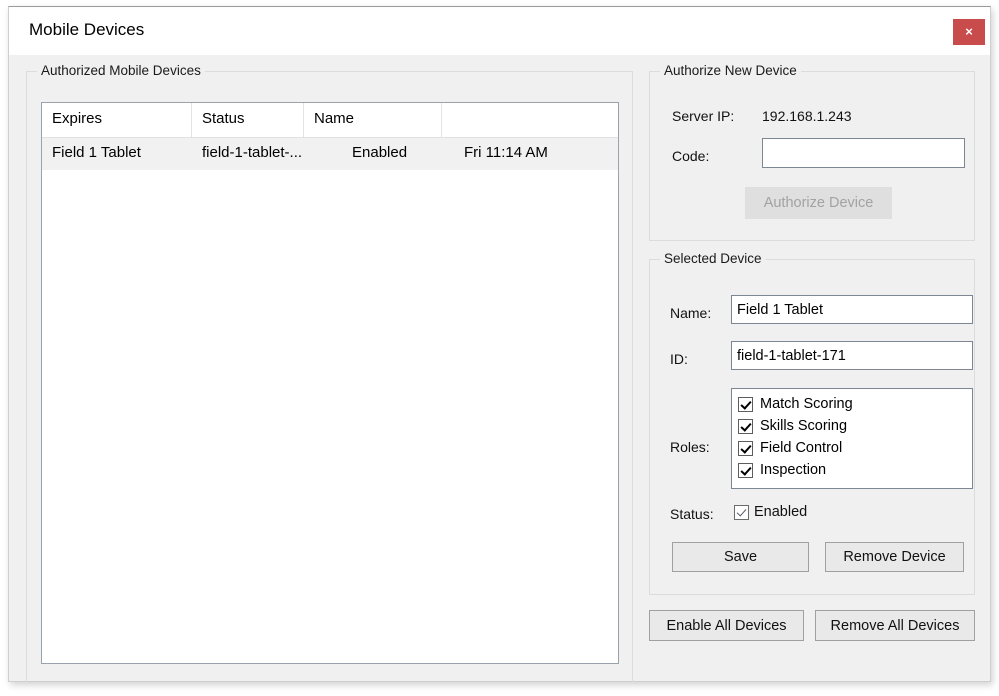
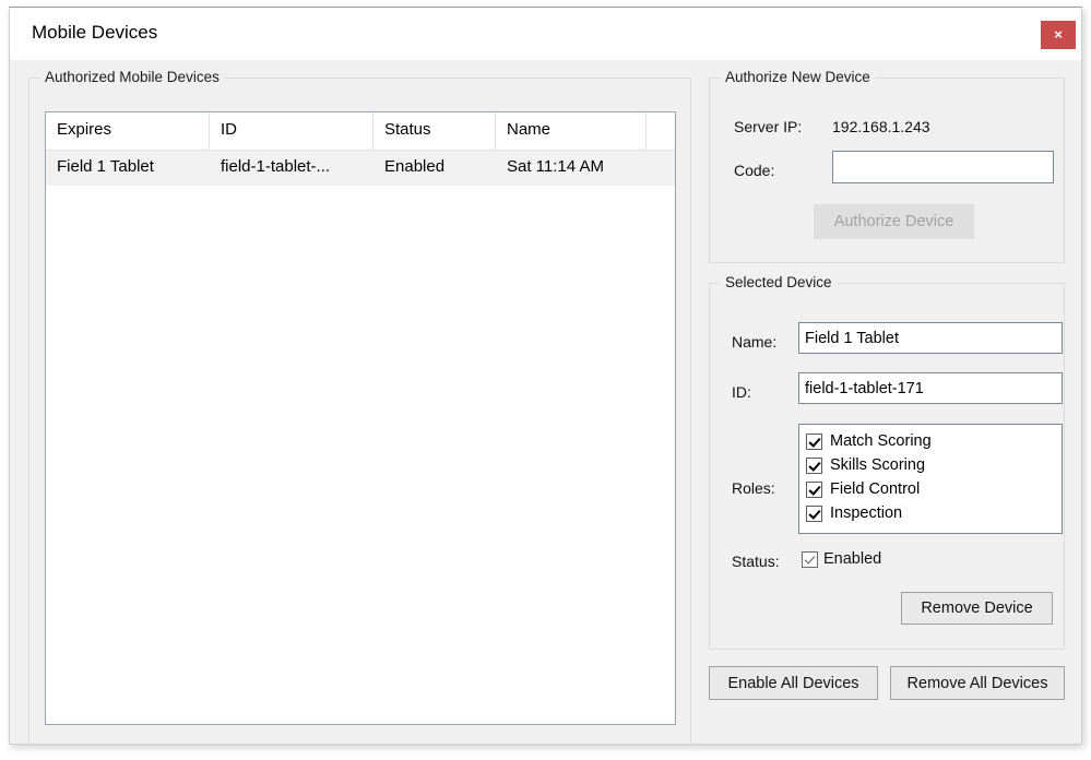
  Mobile Devices
  ×
  Authorized Mobile Devices
  Expires
+ ID
  Status
  Name
  Field 1 Tablet
  field-1-tablet-...
  Enabled
- Fri 11:14 AM
+ Sat 11:14 AM
  Authorize New Device
  Server IP:
  192.168.1.243
  Code:
  Authorize Device
  Selected Device
  Name:
  Field 1 Tablet
  ID:
  field-1-tablet-171
  Roles:
  Match Scoring
  Skills Scoring
  Field Control
  Inspection
  Status:
  Enabled
- Save
  Remove Device
  Enable All Devices
  Remove All Devices
